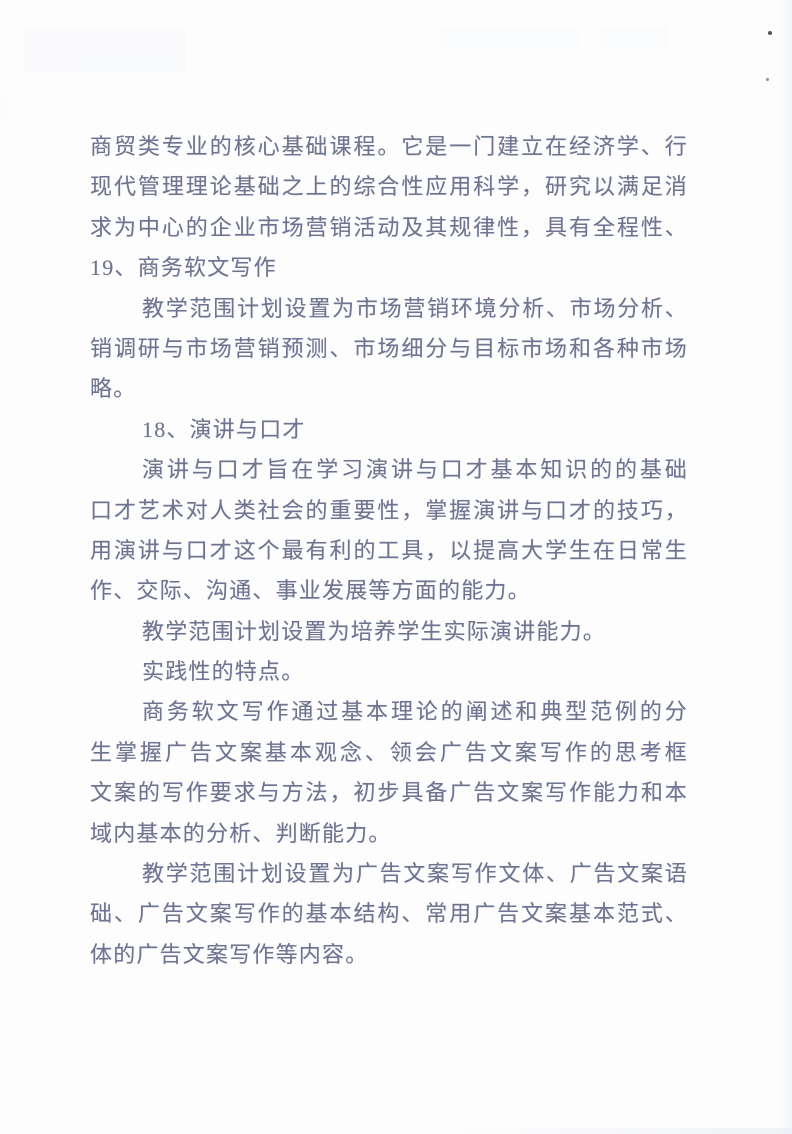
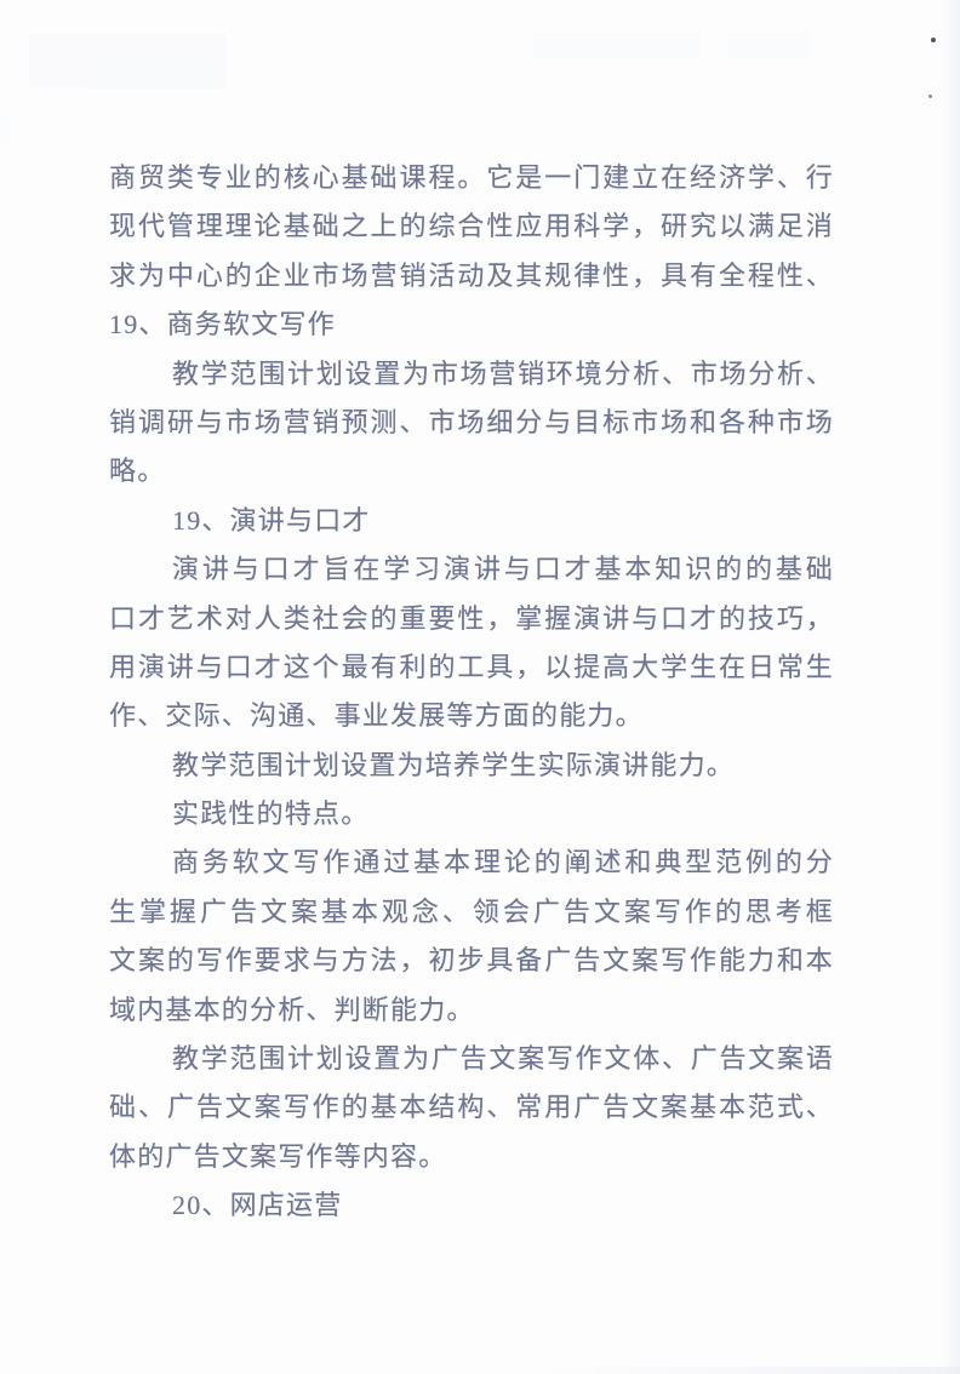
  商贸类专业的核心基础课程。它是一门建立在经济学、行
  现代管理理论基础之上的综合性应用科学，研究以满足消
  求为中心的企业市场营销活动及其规律性，具有全程性、
  19、商务软文写作
  教学范围计划设置为市场营销环境分析、市场分析、
  销调研与市场营销预测、市场细分与目标市场和各种市场
  略。
- 18、演讲与口才
+ 19、演讲与口才
  演讲与口才旨在学习演讲与口才基本知识的的基础
  口才艺术对人类社会的重要性，掌握演讲与口才的技巧，
  用演讲与口才这个最有利的工具，以提高大学生在日常生
  作、交际、沟通、事业发展等方面的能力。
  教学范围计划设置为培养学生实际演讲能力。
  实践性的特点。
  商务软文写作通过基本理论的阐述和典型范例的分
  生掌握广告文案基本观念、领会广告文案写作的思考框
  文案的写作要求与方法，初步具备广告文案写作能力和本
  域内基本的分析、判断能力。
  教学范围计划设置为广告文案写作文体、广告文案语
  础、广告文案写作的基本结构、常用广告文案基本范式、
  体的广告文案写作等内容。
+ 20、网店运营
